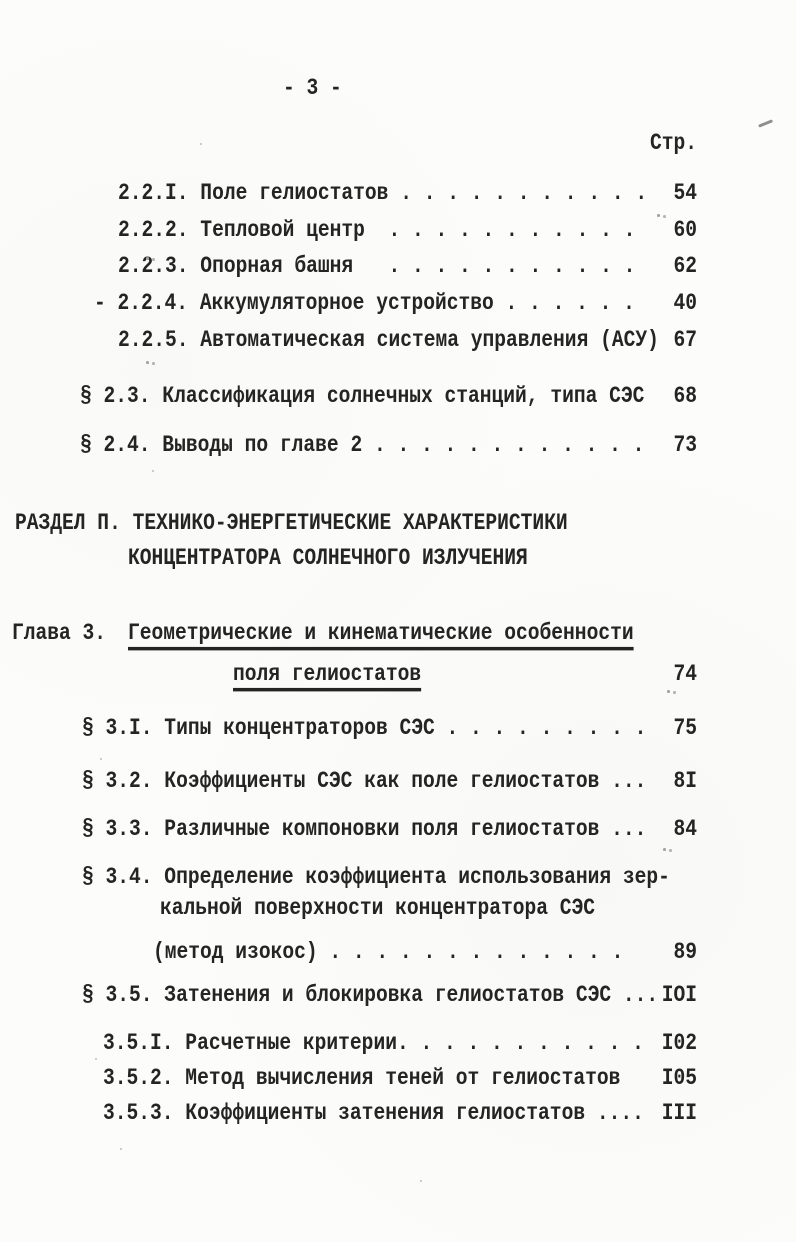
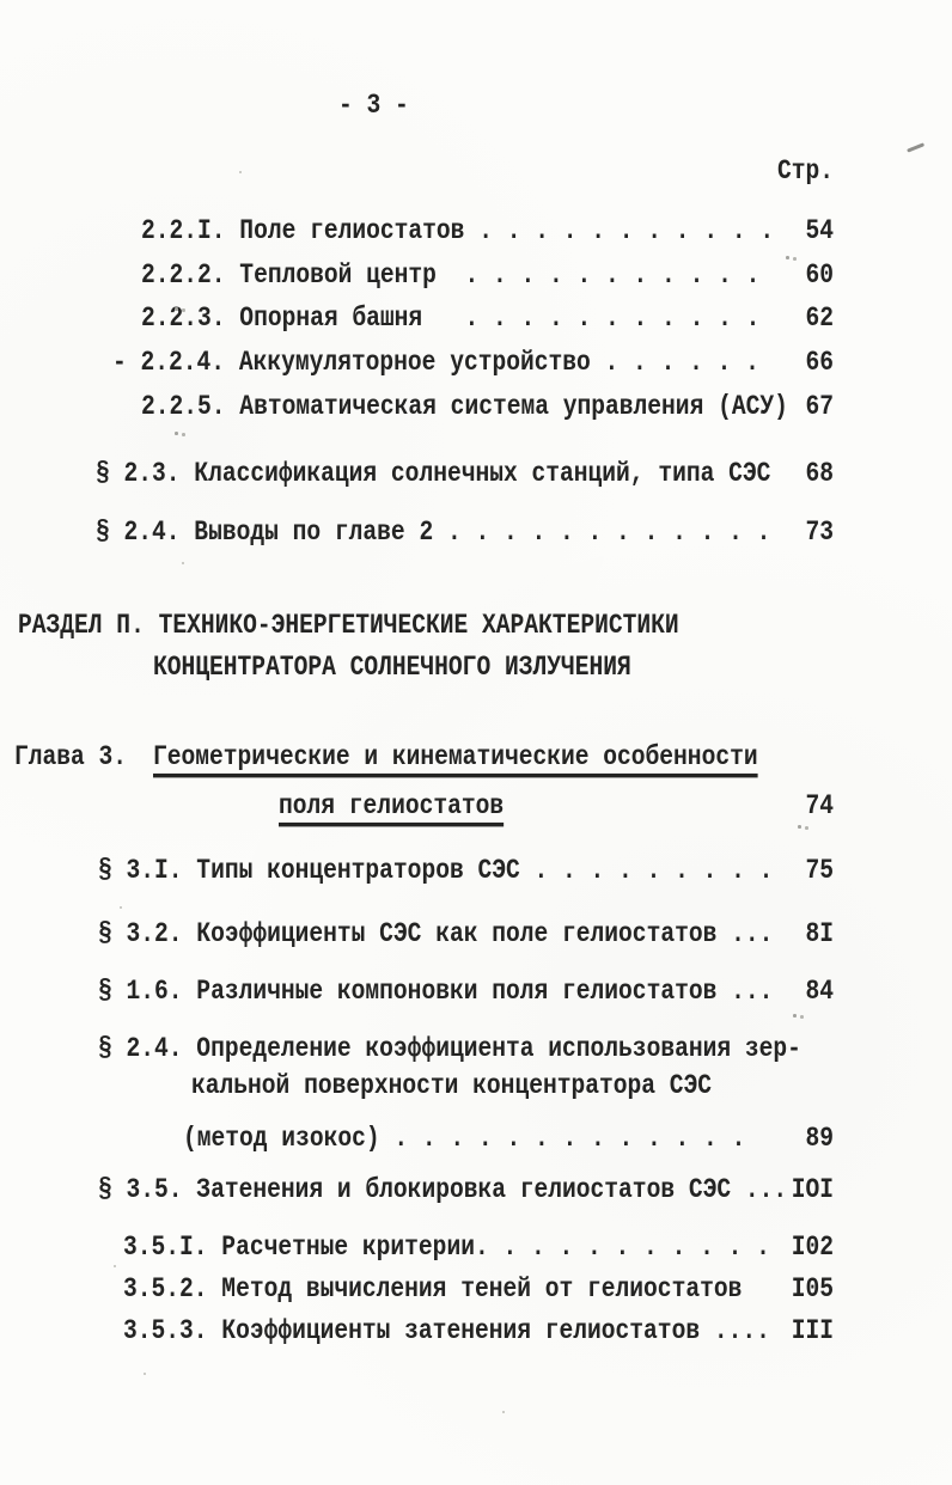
  - 3 -
  Стр.
  2.2.I. Поле гелиостатов . . . . . . . . . . .
  54
  2.2.2. Тепловой центр . . . . . . . . . . .
  60
  2.2.3. Опорная башня . . . . . . . . . . .
  62
  - 2.2.4. Аккумуляторное устройство . . . . . .
- 40
+ 66
  2.2.5. Автоматическая система управления (АСУ)
  67
  § 2.3. Классификация солнечных станций, типа СЭС
  68
  § 2.4. Выводы по главе 2 . . . . . . . . . . . .
  73
  РАЗДЕЛ П. ТЕХНИКО-ЭНЕРГЕТИЧЕСКИЕ ХАРАКТЕРИСТИКИ
  КОНЦЕНТРАТОРА СОЛНЕЧНОГО ИЗЛУЧЕНИЯ
  Глава 3.
  Геометрические и кинематические особенности
  поля гелиостатов
  74
  § 3.I. Типы концентраторов СЭС . . . . . . . . .
  75
  § 3.2. Коэффициенты СЭС как поле гелиостатов ...
  8I
- § 3.3. Различные компоновки поля гелиостатов ...
+ § 1.6. Различные компоновки поля гелиостатов ...
  84
- § 3.4. Определение коэффициента использования зер-
+ § 2.4. Определение коэффициента использования зер-
  кальной поверхности концентратора СЭС
  (метод изокос) . . . . . . . . . . . . .
  89
  § 3.5. Затенения и блокировка гелиостатов СЭС ...
  IOI
  3.5.I. Расчетные критерии. . . . . . . . . . .
  I02
  3.5.2. Метод вычисления теней от гелиостатов
  I05
  3.5.3. Коэффициенты затенения гелиостатов ....
  III
